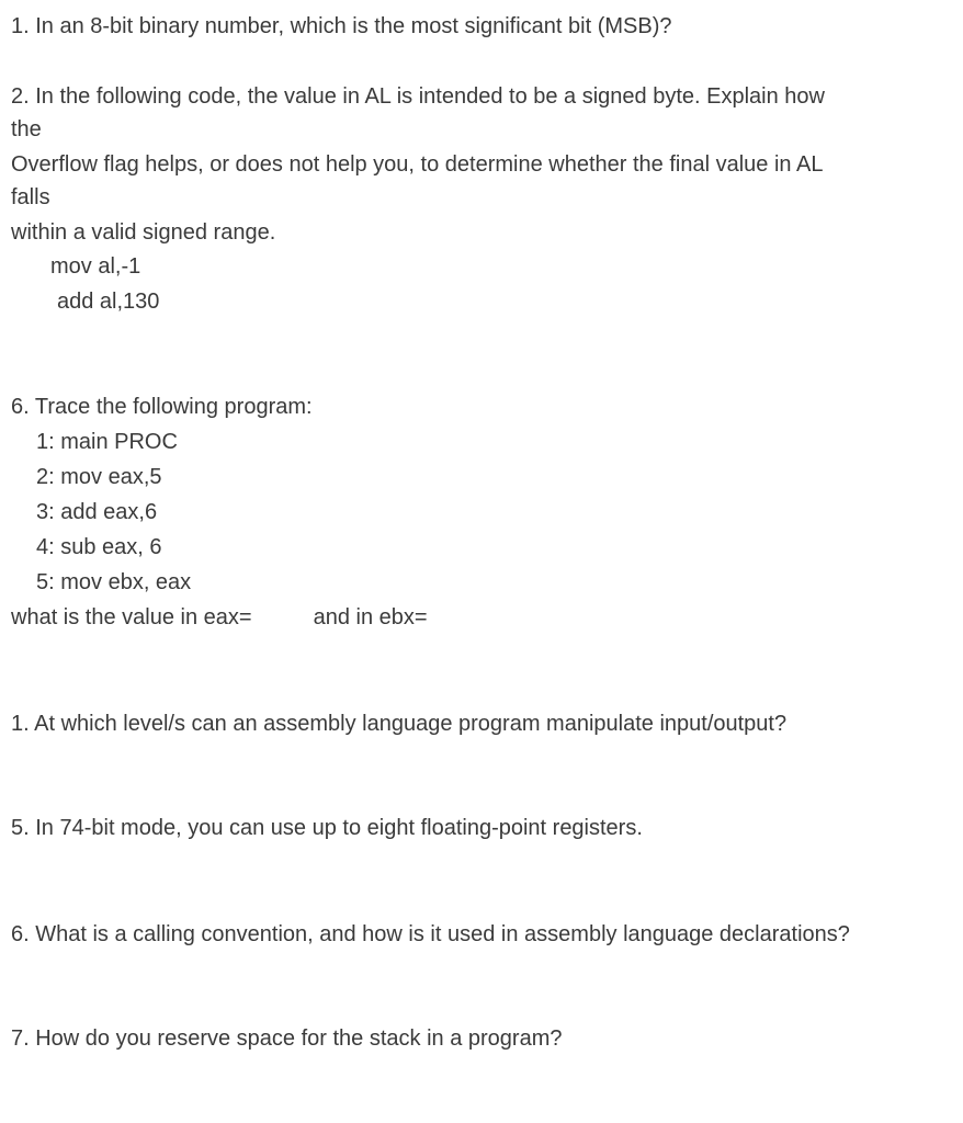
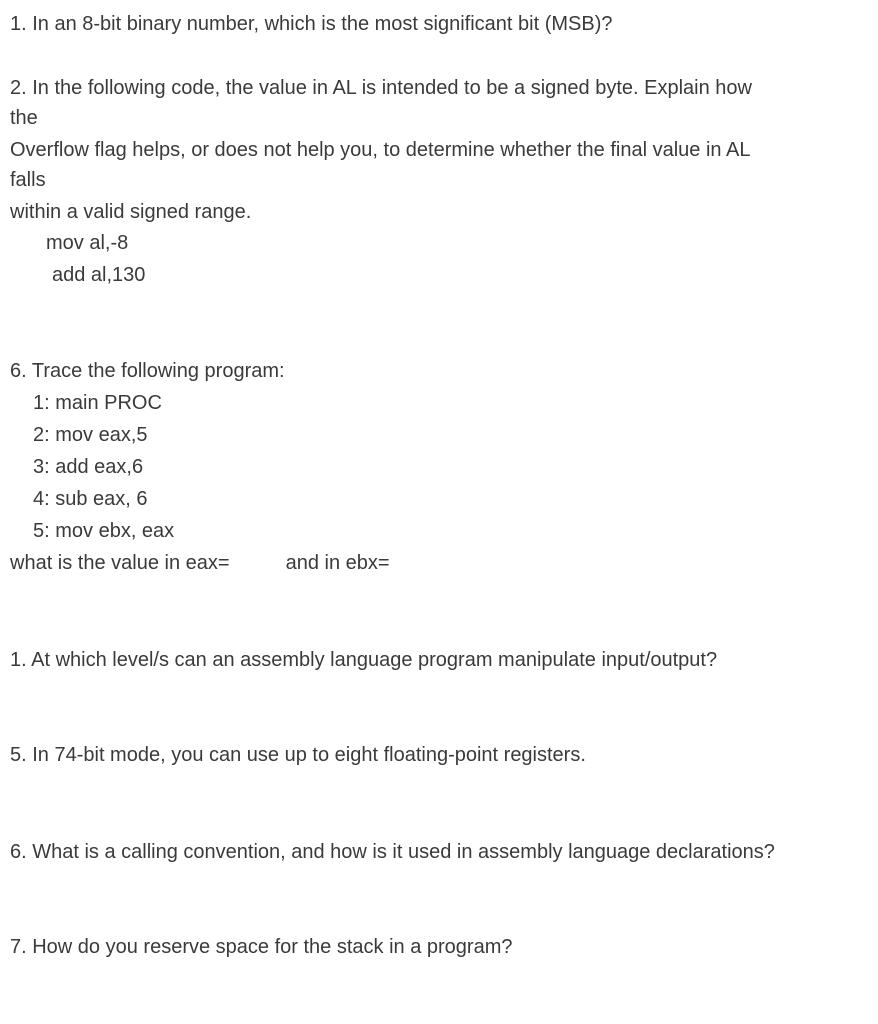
  1. In an 8-bit binary number, which is the most significant bit (MSB)?
  2. In the following code, the value in AL is intended to be a signed byte. Explain how
  the
  Overflow flag helps, or does not help you, to determine whether the final value in AL
  falls
  within a valid signed range.
- mov al,-1
+ mov al,-8
  add al,130
  6. Trace the following program:
  1: main PROC
  2: mov eax,5
  3: add eax,6
  4: sub eax, 6
  5: mov ebx, eax
  what is the value in eax= and in ebx=
  1. At which level/s can an assembly language program manipulate input/output?
  5. In 74-bit mode, you can use up to eight floating-point registers.
  6. What is a calling convention, and how is it used in assembly language declarations?
  7. How do you reserve space for the stack in a program?
